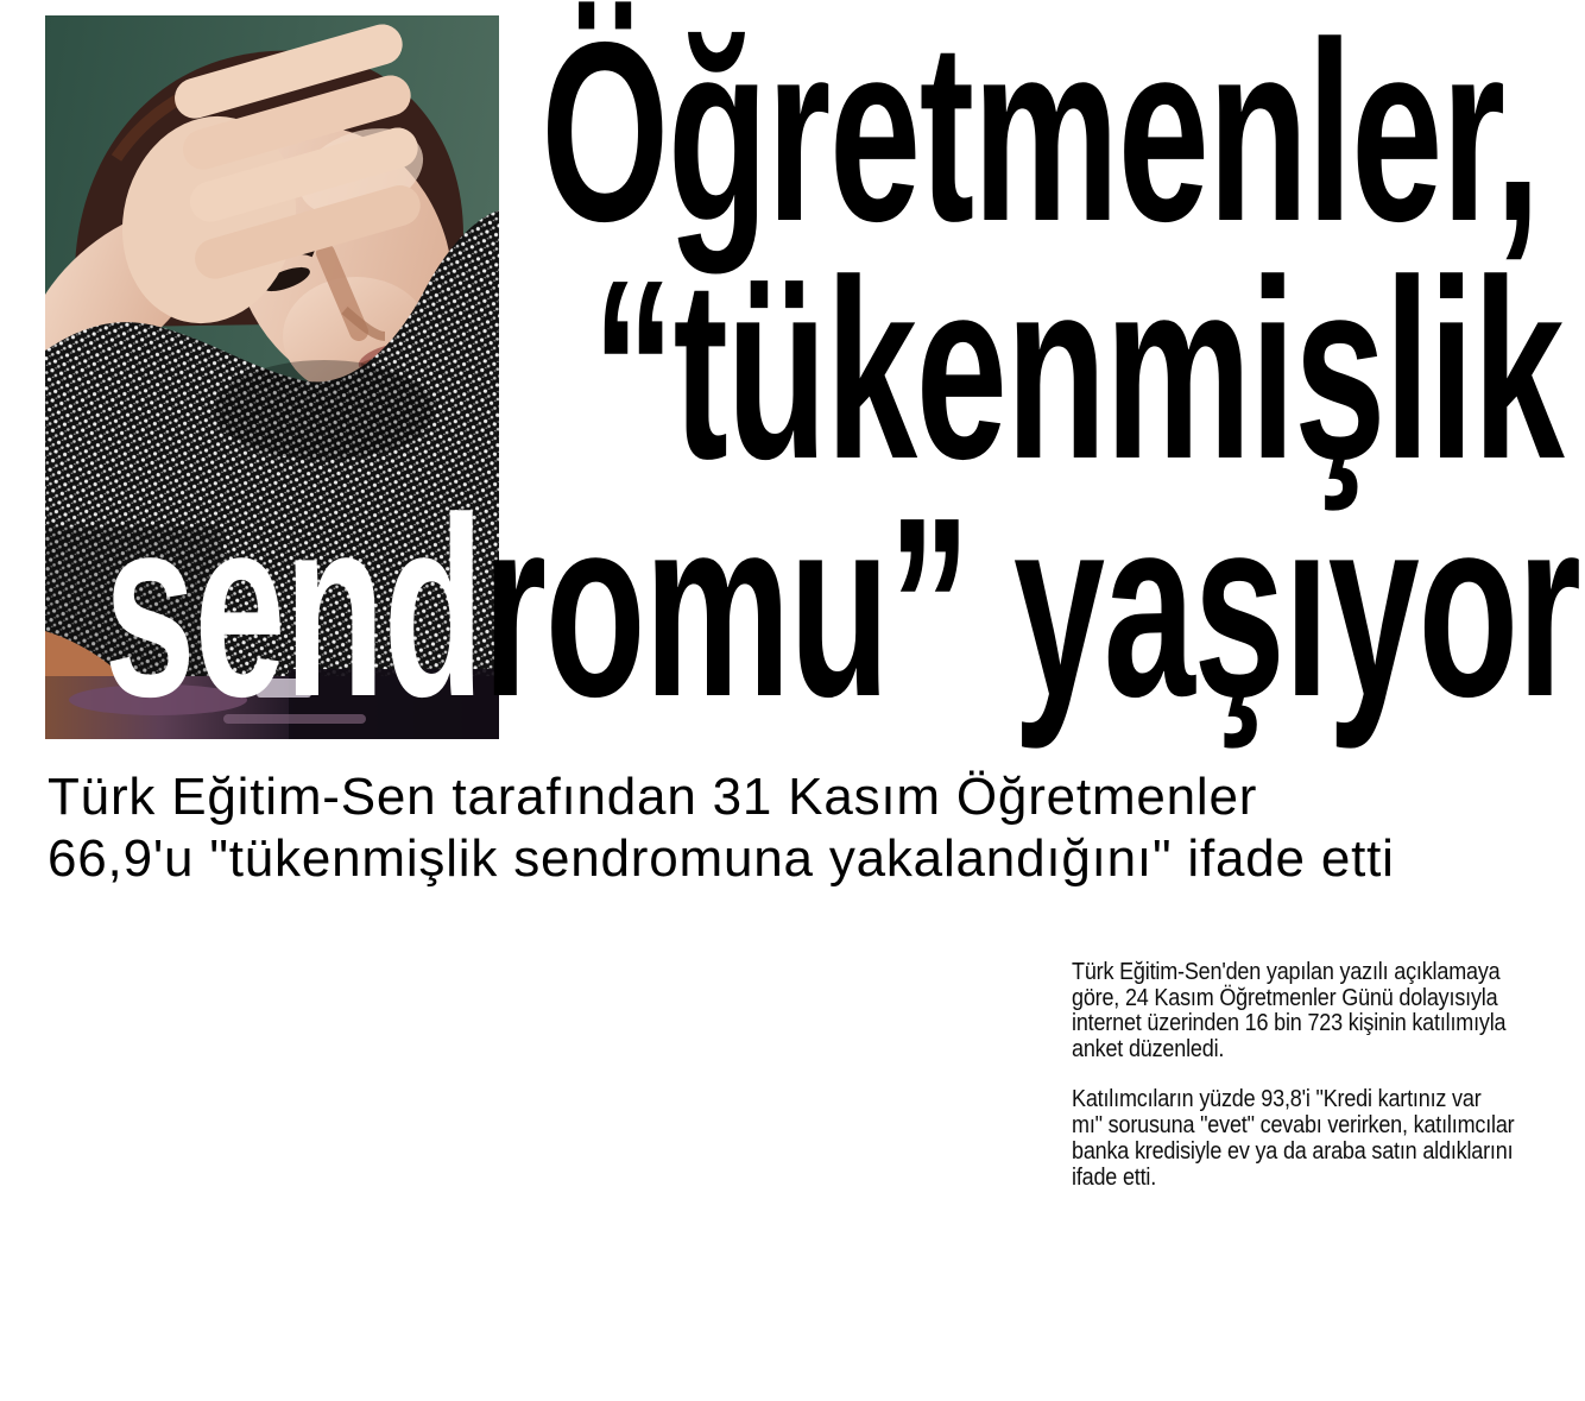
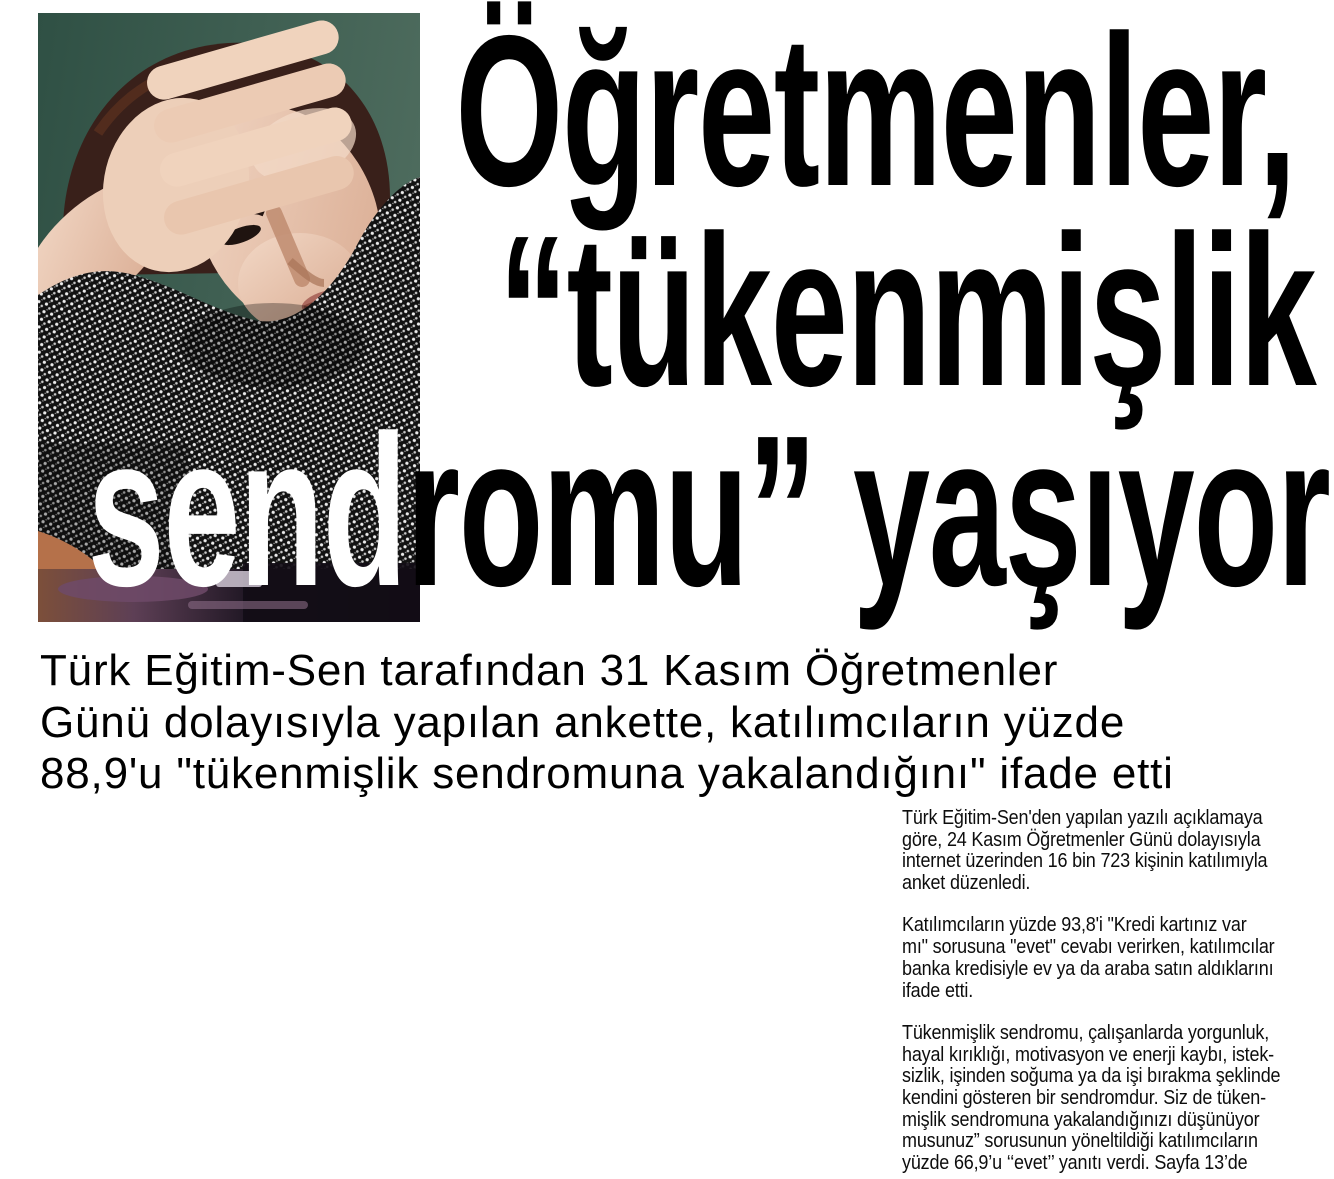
  Öğretmenler,
  “tükenmişlik
  sendromu” yaşıyor
  Türk Eğitim-Sen tarafından 31 Kasım Öğretmenler
+ Günü dolayısıyla yapılan ankette, katılımcıların yüzde
- 66,9'u "tükenmişlik sendromuna yakalandığını" ifade etti
+ 88,9'u "tükenmişlik sendromuna yakalandığını" ifade etti
  Türk Eğitim-Sen'den yapılan yazılı açıklamaya
  göre, 24 Kasım Öğretmenler Günü dolayısıyla
  internet üzerinden 16 bin 723 kişinin katılımıyla
  anket düzenledi.
  Katılımcıların yüzde 93,8'i "Kredi kartınız var
  mı" sorusuna "evet" cevabı verirken, katılımcılar
  banka kredisiyle ev ya da araba satın aldıklarını
  ifade etti.
+ Tükenmişlik sendromu, çalışanlarda yorgunluk,
+ hayal kırıklığı, motivasyon ve enerji kaybı, istek-
+ sizlik, işinden soğuma ya da işi bırakma şeklinde
+ kendini gösteren bir sendromdur. Siz de tüken-
+ mişlik sendromuna yakalandığınızı düşünüyor
+ musunuz” sorusunun yöneltildiği katılımcıların
+ yüzde 66,9’u ‘‘evet’’ yanıtı verdi. Sayfa 13’de
